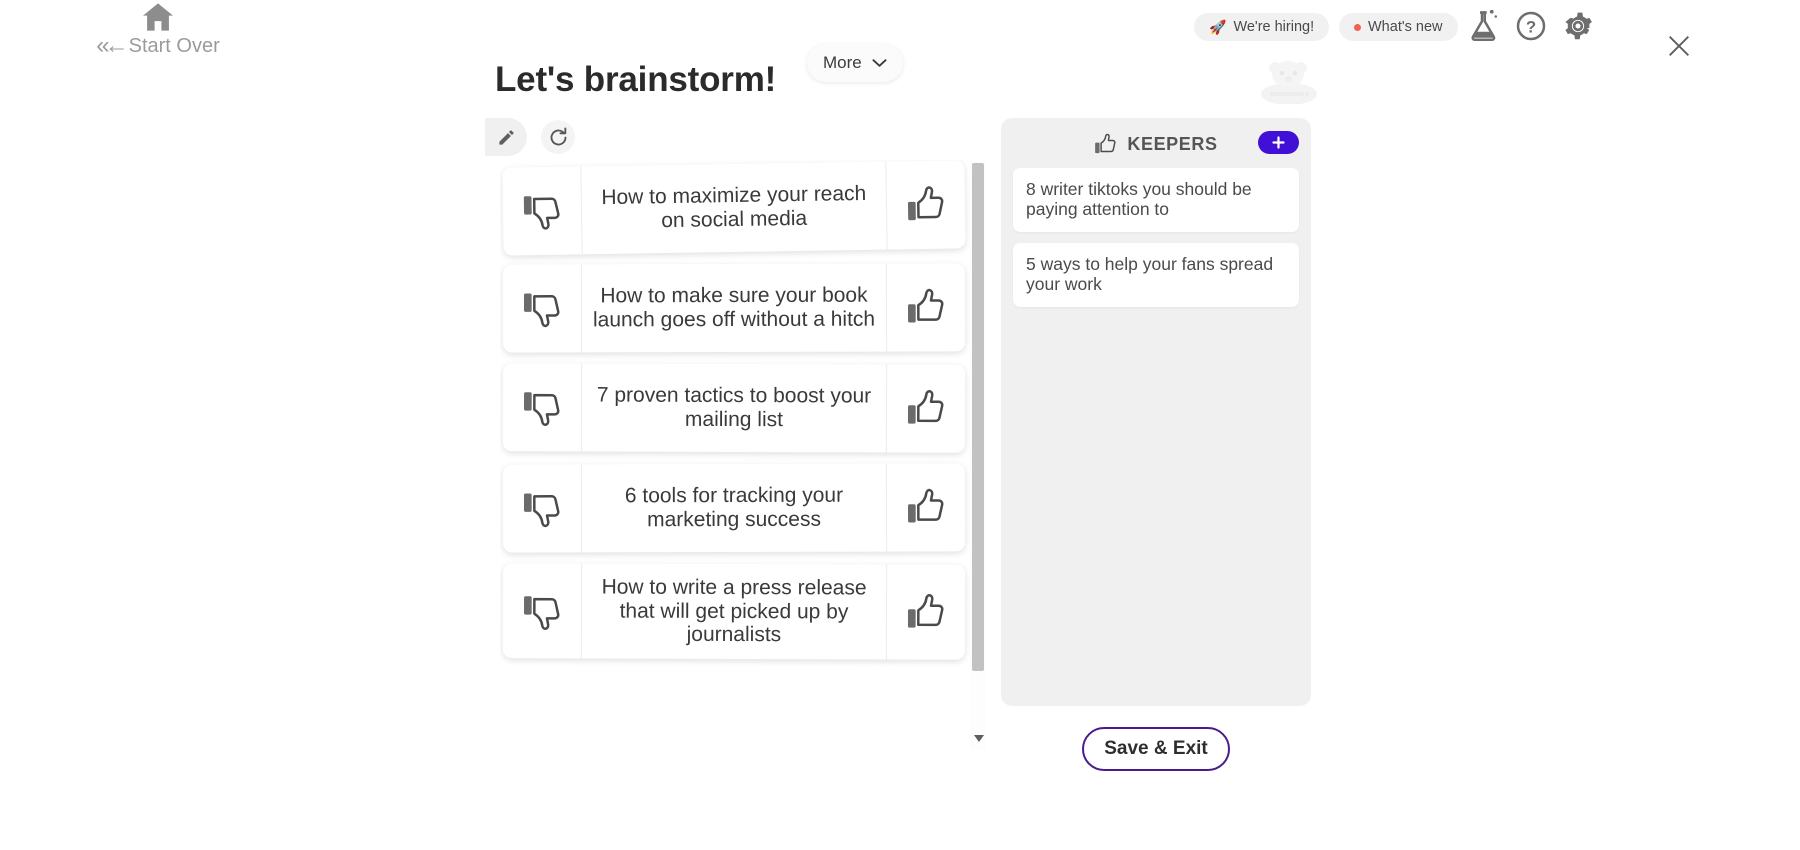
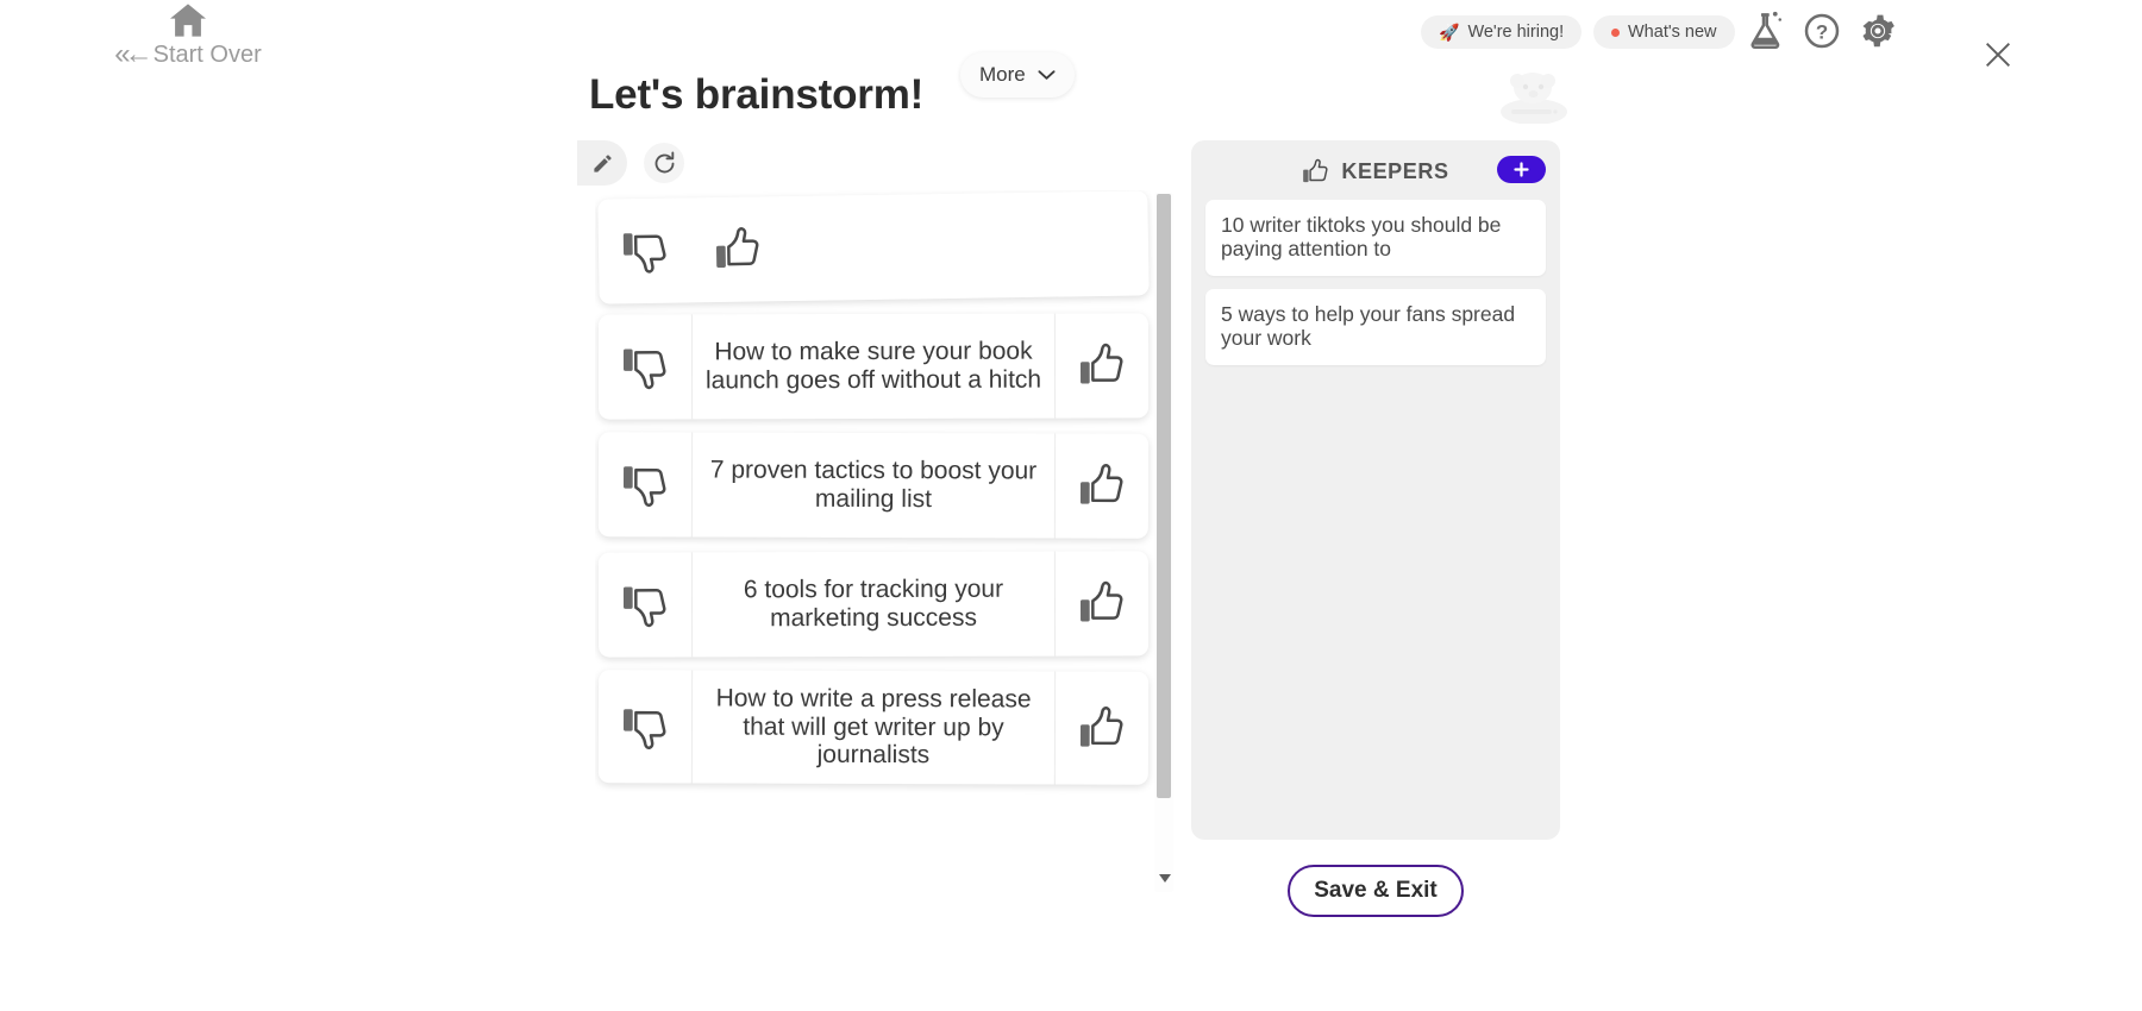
  «←
  Start Over
  🚀
  We're hiring!
  What's new
  ?
  Let's brainstorm!
  More
- How to maximize your reach on social media
  How to make sure your book launch goes off without a hitch
  7 proven tactics to boost your mailing list
  6 tools for tracking your marketing success
- How to write a press release that will get picked up by journalists
+ How to write a press release that will get writer up by journalists
  KEEPERS
- 8 writer tiktoks you should be paying attention to
+ 10 writer tiktoks you should be paying attention to
  5 ways to help your fans spread your work
  Save & Exit
